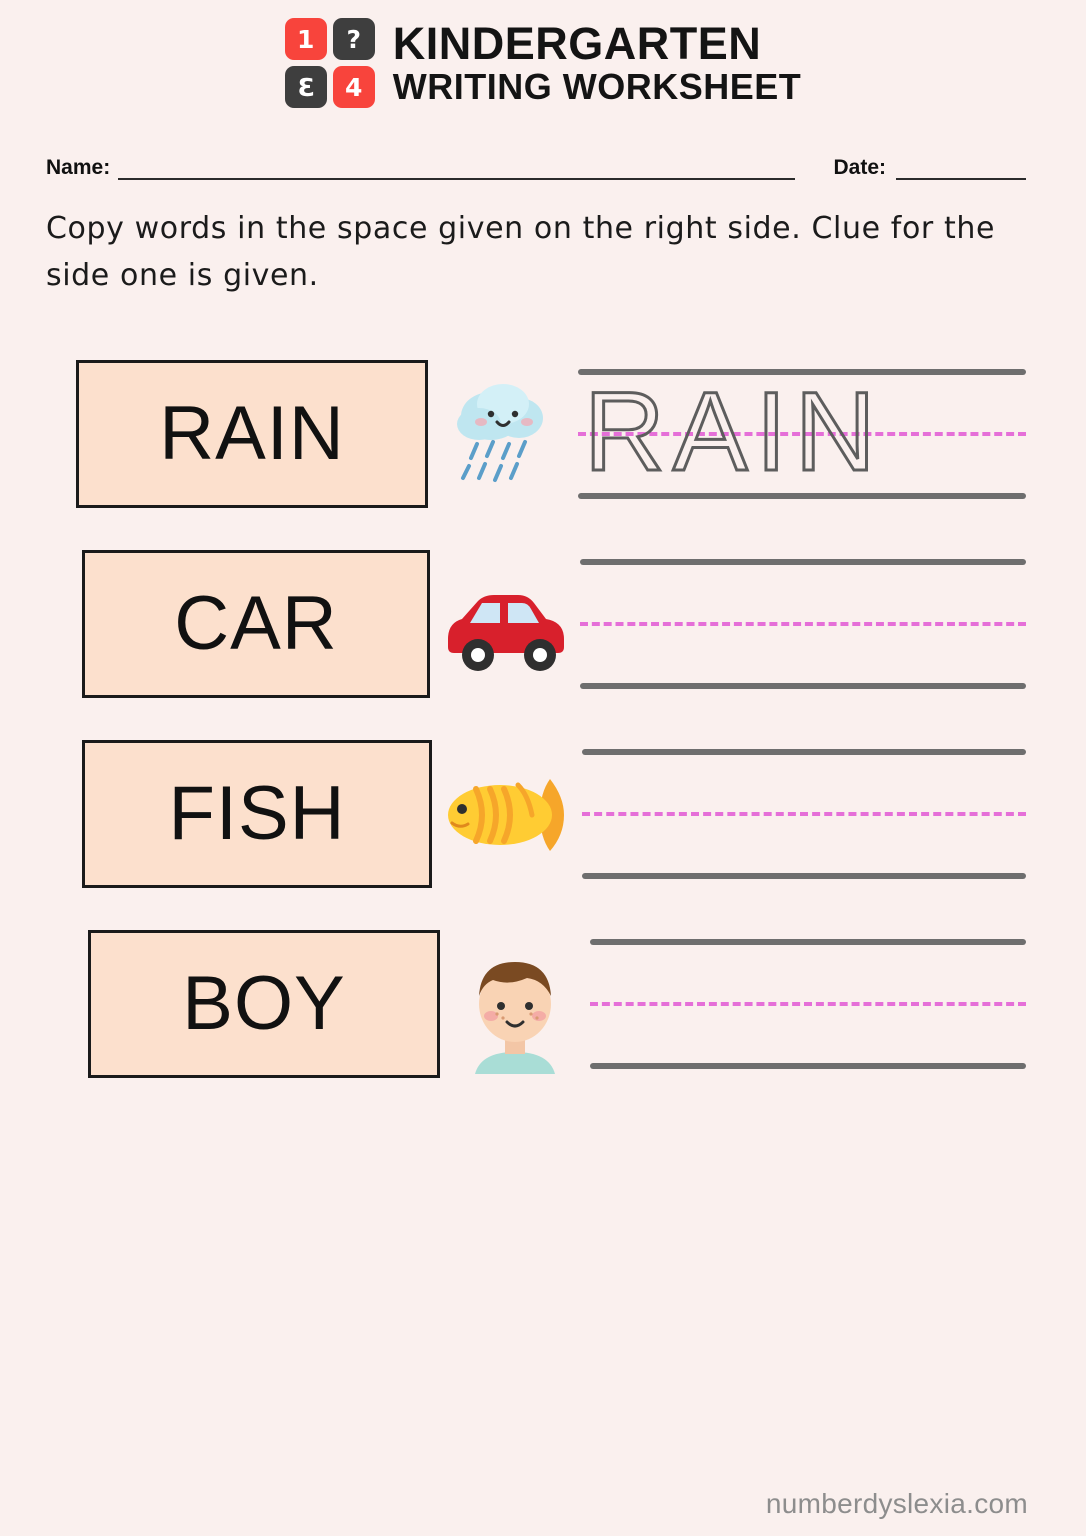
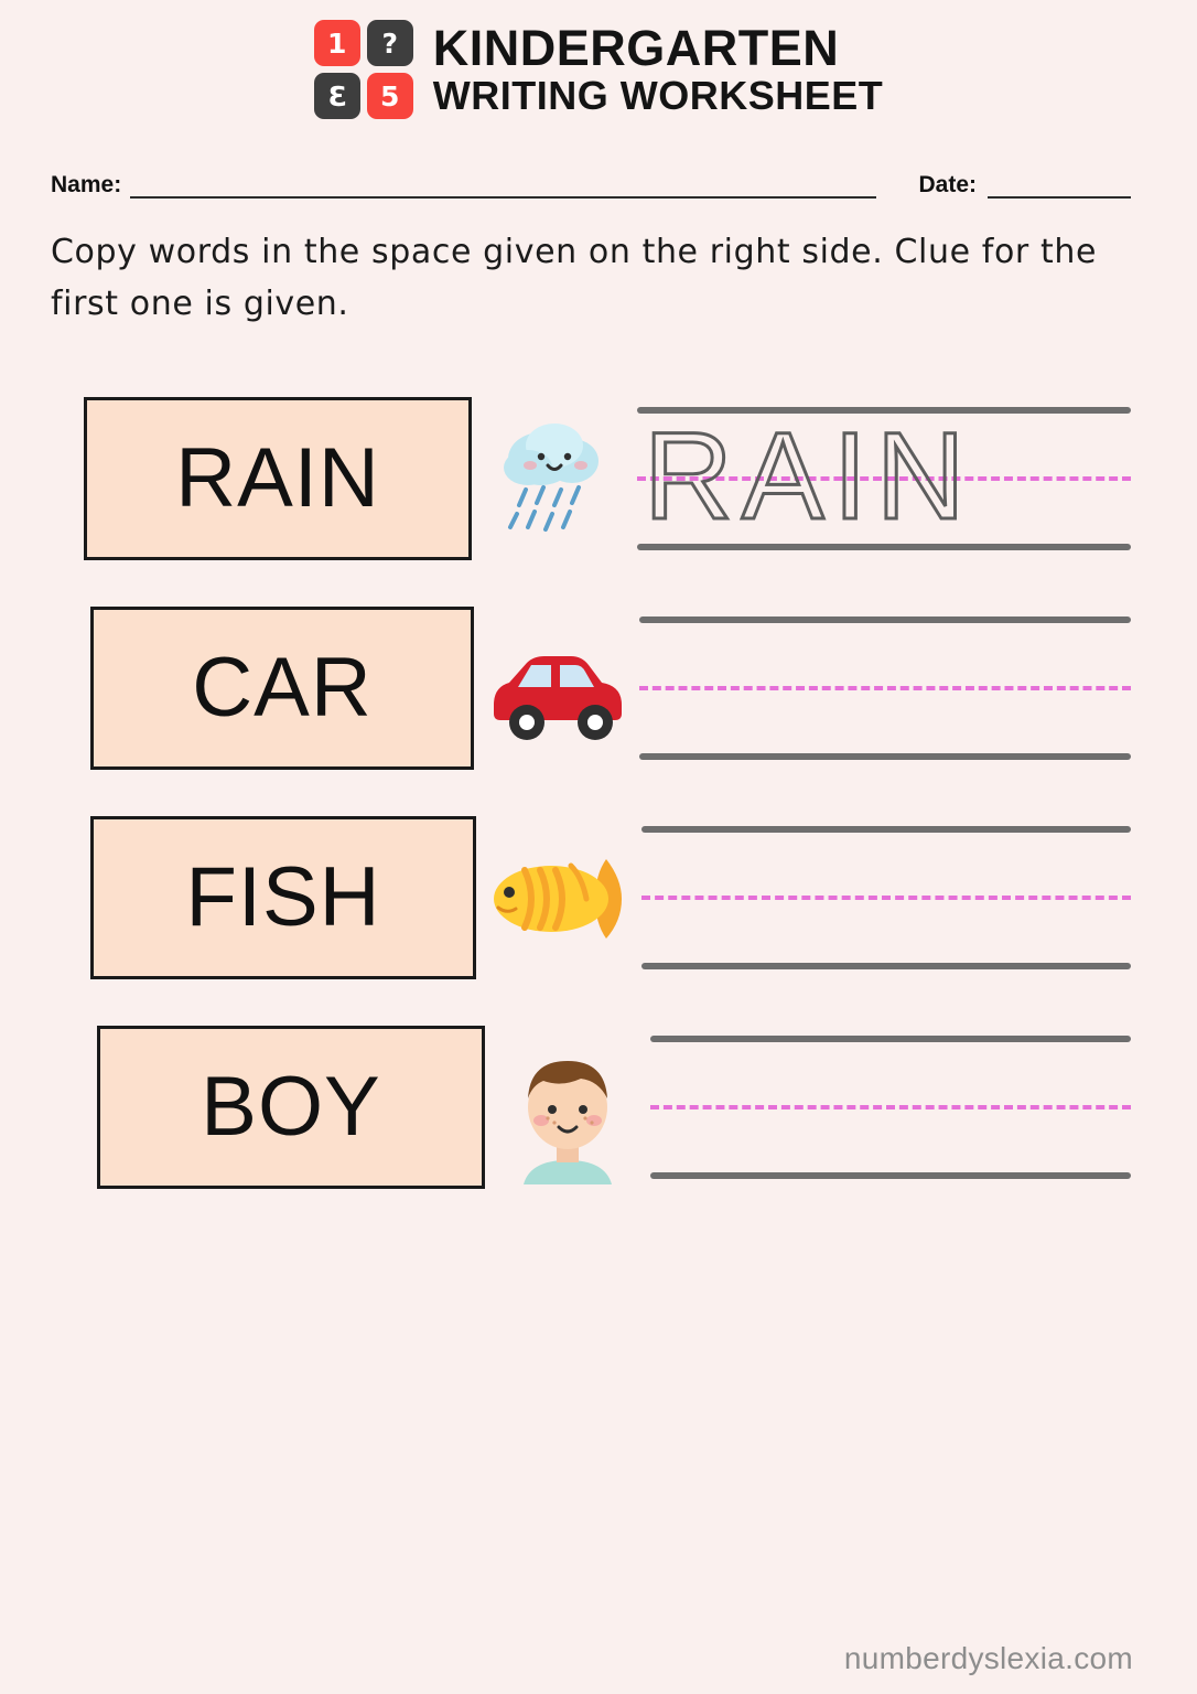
  1
  ?
- 4
+ 5
  KINDERGARTEN
  WRITING WORKSHEET
  Name:
  Date:
- Copy words in the space given on the right side. Clue for the side one is given.
+ Copy words in the space given on the right side. Clue for the first one is given.
  RAIN
  RAIN
  CAR
  FISH
  BOY
  numberdyslexia.com
